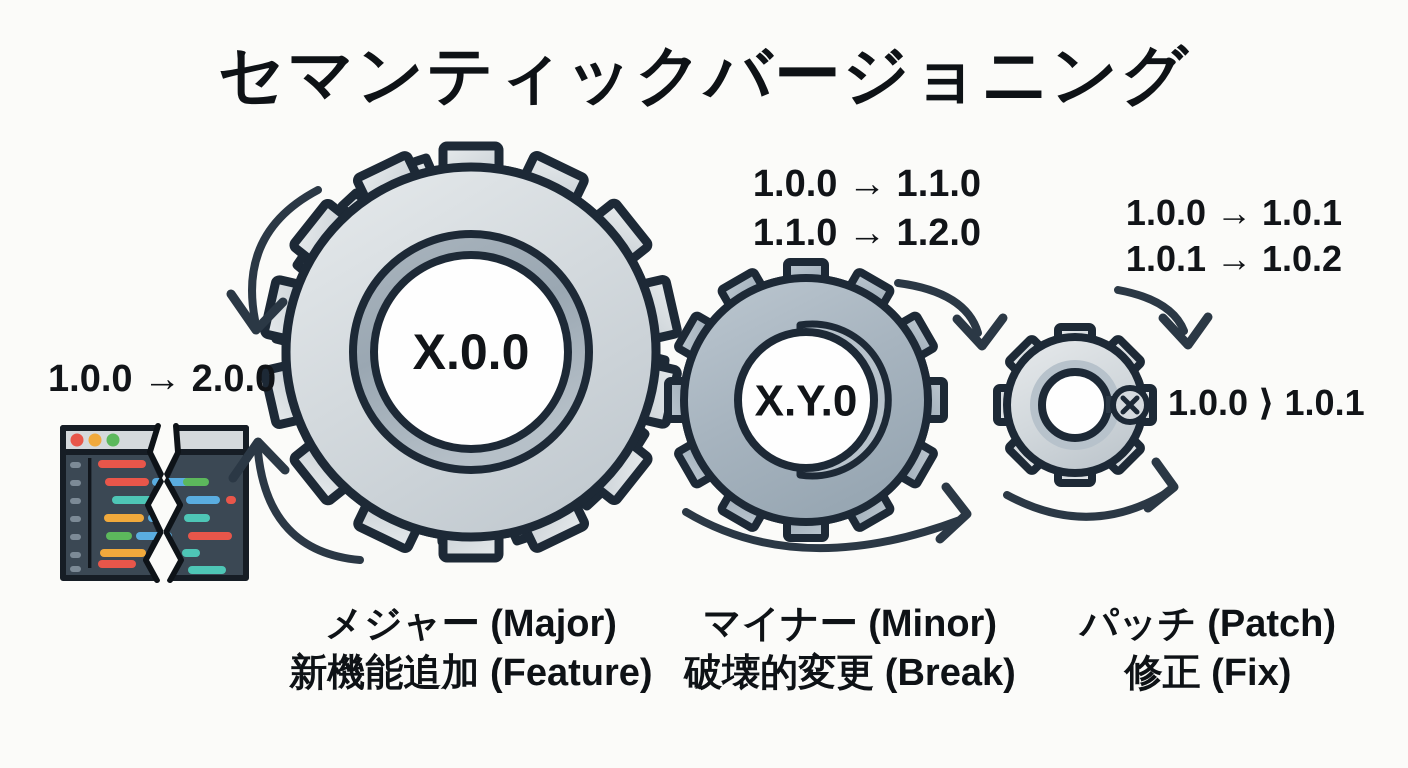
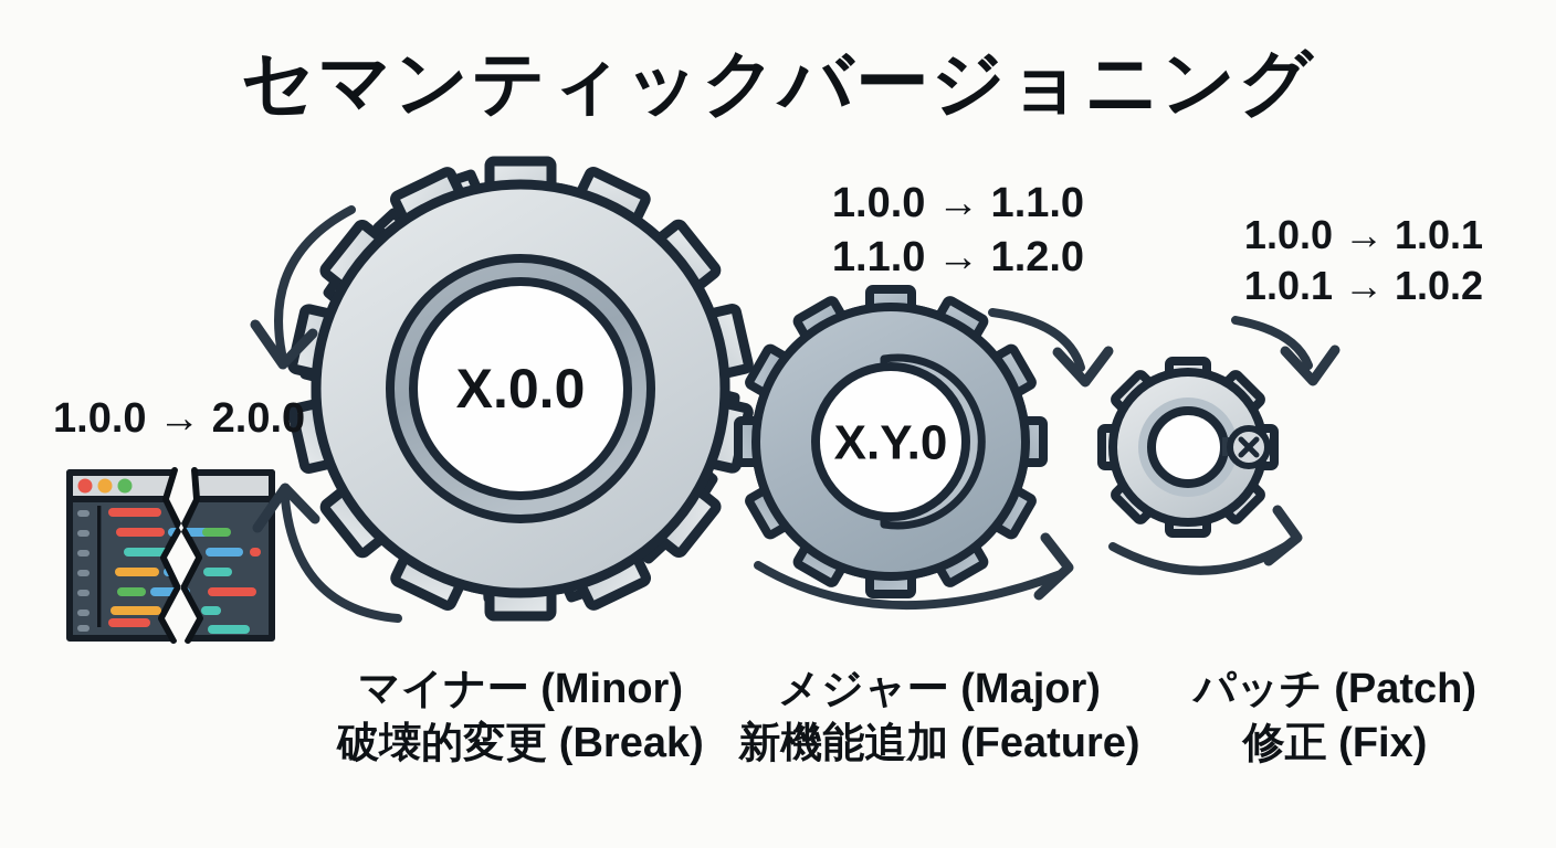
  セマンティックバージョニング
  X.0.0
  X.Y.0
  1.0.0 → 2.0.0
  1.0.0 → 1.1.0
  1.1.0 → 1.2.0
  1.0.0 → 1.0.1
  1.0.1 → 1.0.2
- 1.0.0 ⟩ 1.0.1
- メジャー (Major)
+ マイナー (Minor)
- 新機能追加 (Feature)
+ 破壊的変更 (Break)
- マイナー (Minor)
+ メジャー (Major)
- 破壊的変更 (Break)
+ 新機能追加 (Feature)
  パッチ (Patch)
  修正 (Fix)
